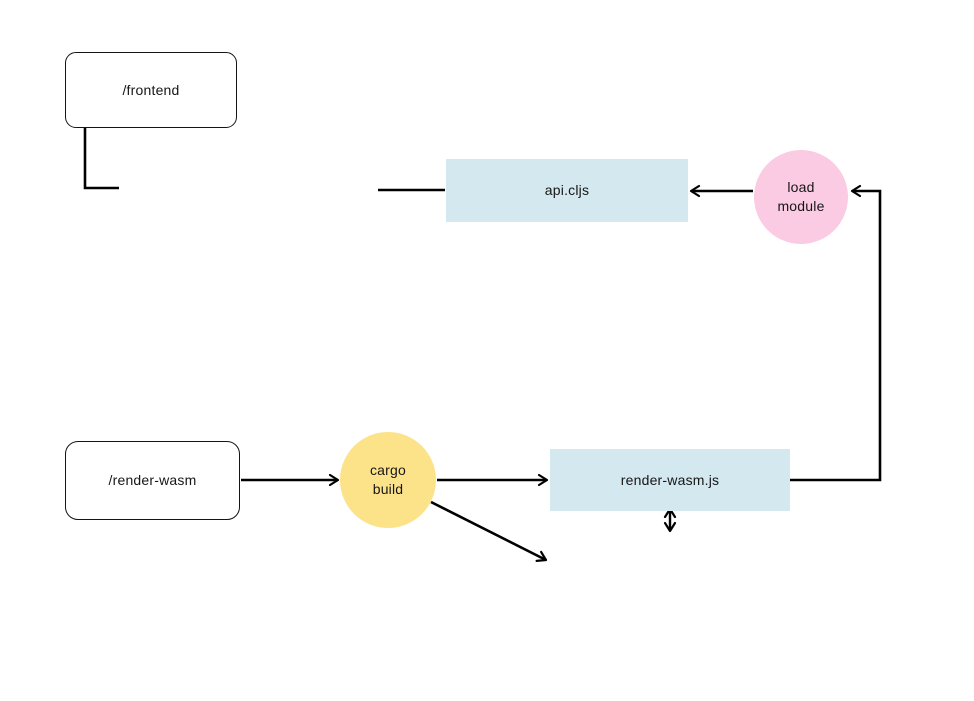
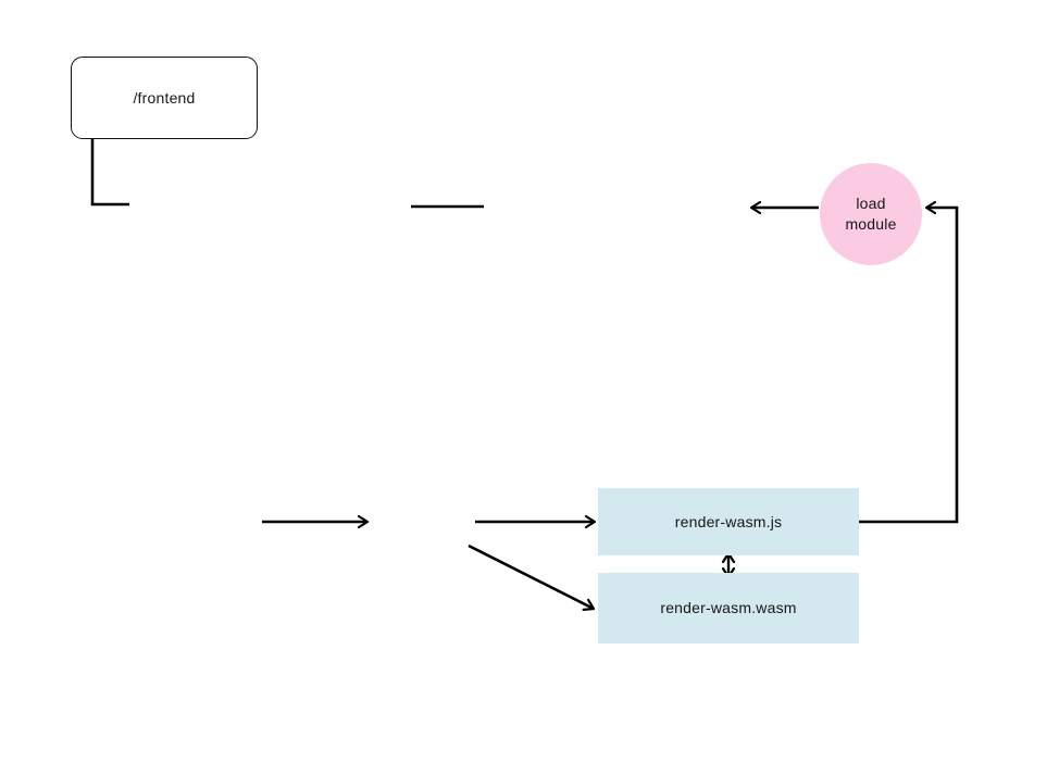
  /frontend
- api.cljs
  load
  module
- /render-wasm
- cargo
- build
  render-wasm.js
+ render-wasm.wasm
